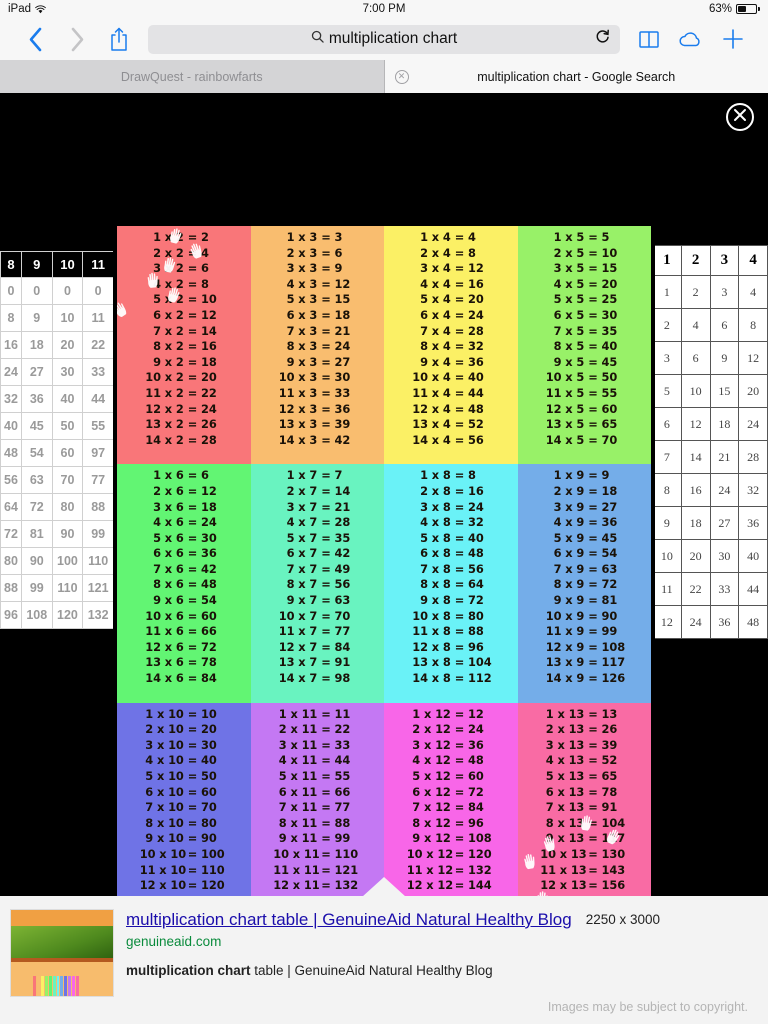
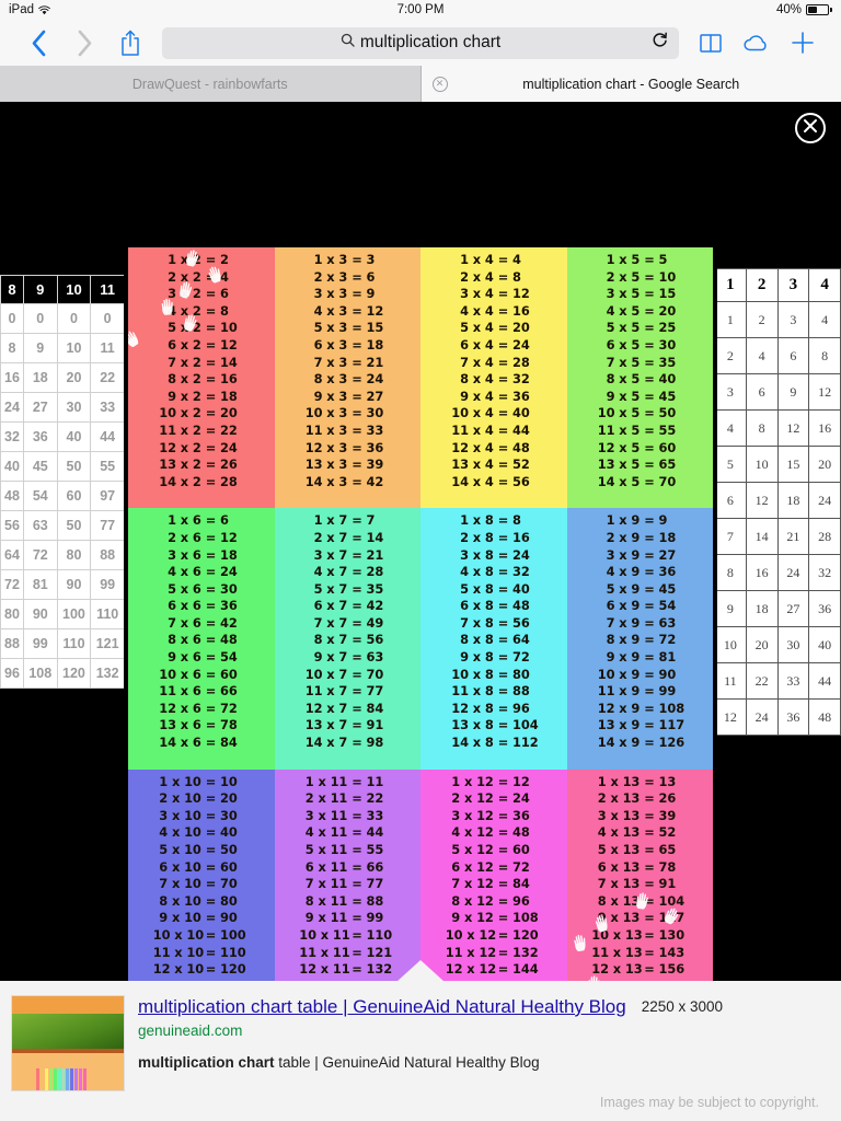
  iPad
  7:00 PM
- 63%
+ 40%
  multiplication chart
  DrawQuest - rainbowfarts
  ✕
  multiplication chart - Google Search
  8	9	10	11
  0	0	0	0
  8	9	10	11
  16	18	20	22
  24	27	30	33
  32	36	40	44
  40	45	50	55
  48	54	60	97
- 56	63	70	77
+ 56	63	50	77
  64	72	80	88
  72	81	90	99
  80	90	100	110
  88	99	110	121
  96	108	120	132
  1	2	3	4
  1	2	3	4
  2	4	6	8
  3	6	9	12
+ 4	8	12	16
  5	10	15	20
  6	12	18	24
  7	14	21	28
  8	16	24	32
  9	18	27	36
  10	20	30	40
  11	22	33	44
  12	24	36	48
  = 2
  2 x 2
  = 6
  = 8
  = 10
  6 x 2
  = 12
  7 x 2
  = 14
  8 x 2
  = 16
  9 x 2
  = 18
  10 x 2
  = 20
  11 x 2
  = 22
  12 x 2
  = 24
  13 x 2
  = 26
  14 x 2
  = 28
  1 x 3
  = 3
  2 x 3
  = 6
  3 x 3
  = 9
  4 x 3
  = 12
  5 x 3
  = 15
  6 x 3
  = 18
  7 x 3
  = 21
  8 x 3
  = 24
  9 x 3
  = 27
  10 x 3
  = 30
  11 x 3
  = 33
  12 x 3
  = 36
  13 x 3
  = 39
  14 x 3
  = 42
  1 x 4
  = 4
  2 x 4
  = 8
  3 x 4
  = 12
  4 x 4
  = 16
  5 x 4
  = 20
  6 x 4
  = 24
  7 x 4
  = 28
  8 x 4
  = 32
  9 x 4
  = 36
  10 x 4
  = 40
  11 x 4
  = 44
  12 x 4
  = 48
  13 x 4
  = 52
  14 x 4
  = 56
  1 x 5
  = 5
  2 x 5
  = 10
  3 x 5
  = 15
  4 x 5
  = 20
  5 x 5
  = 25
  6 x 5
  = 30
  7 x 5
  = 35
  8 x 5
  = 40
  9 x 5
  = 45
  10 x 5
  = 50
  11 x 5
  = 55
  12 x 5
  = 60
  13 x 5
  = 65
  14 x 5
  = 70
  1 x 6
  = 6
  2 x 6
  = 12
  3 x 6
  = 18
  4 x 6
  = 24
  5 x 6
  = 30
  6 x 6
  = 36
  7 x 6
  = 42
  8 x 6
  = 48
  9 x 6
  = 54
  10 x 6
  = 60
  11 x 6
  = 66
  12 x 6
  = 72
  13 x 6
  = 78
  14 x 6
  = 84
  1 x 7
  = 7
  2 x 7
  = 14
  3 x 7
  = 21
  4 x 7
  = 28
  5 x 7
  = 35
  6 x 7
  = 42
  7 x 7
  = 49
  8 x 7
  = 56
  9 x 7
  = 63
  10 x 7
  = 70
  11 x 7
  = 77
  12 x 7
  = 84
  13 x 7
  = 91
  14 x 7
  = 98
  1 x 8
  = 8
  2 x 8
  = 16
  3 x 8
  = 24
  4 x 8
  = 32
  5 x 8
  = 40
  6 x 8
  = 48
  7 x 8
  = 56
  8 x 8
  = 64
  9 x 8
  = 72
  10 x 8
  = 80
  11 x 8
  = 88
  12 x 8
  = 96
  13 x 8
  = 104
  14 x 8
  = 112
  1 x 9
  = 9
  2 x 9
  = 18
  3 x 9
  = 27
  4 x 9
  = 36
  5 x 9
  = 45
  6 x 9
  = 54
  7 x 9
  = 63
  8 x 9
  = 72
  9 x 9
  = 81
  10 x 9
  = 90
  11 x 9
  = 99
  12 x 9
  = 108
  13 x 9
  = 117
  14 x 9
  = 126
  1 x 10
  = 10
  2 x 10
  = 20
  3 x 10
  = 30
  4 x 10
  = 40
  5 x 10
  = 50
  6 x 10
  = 60
  7 x 10
  = 70
  8 x 10
  = 80
  9 x 10
  = 90
  10 x 10
  = 100
  11 x 10
  = 110
  12 x 10
  = 120
  1 x 11
  = 11
  2 x 11
  = 22
  3 x 11
  = 33
  4 x 11
  = 44
  5 x 11
  = 55
  6 x 11
  = 66
  7 x 11
  = 77
  8 x 11
  = 88
  9 x 11
  = 99
  10 x 11
  = 110
  11 x 11
  = 121
  12 x 11
  = 132
  1 x 12
  = 12
  2 x 12
  = 24
  3 x 12
  = 36
  4 x 12
  = 48
  5 x 12
  = 60
  6 x 12
  = 72
  7 x 12
  = 84
  8 x 12
  = 96
  9 x 12
  = 108
  10 x 12
  = 120
  11 x 12
  = 132
  12 x 12
  = 144
  1 x 13
  = 13
  2 x 13
  = 26
  3 x 13
  = 39
  4 x 13
  = 52
  5 x 13
  = 65
  6 x 13
  = 78
  7 x 13
  = 91
  8 x 13
  = 104
  x 13
  = 17
  10 x 13
  = 130
  11 x 13
  = 143
  12 x 13
  = 156
  multiplication chart table | GenuineAid Natural Healthy Blog
  2250 x 3000
  genuineaid.com
  multiplication chart table | GenuineAid Natural Healthy Blog
  Images may be subject to copyright.
